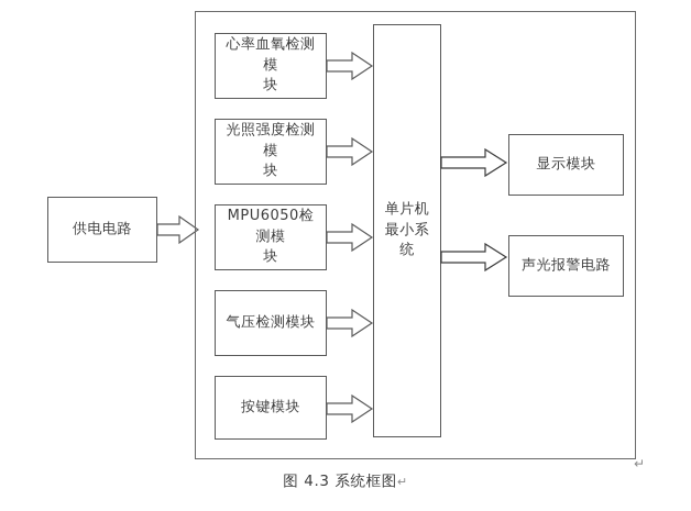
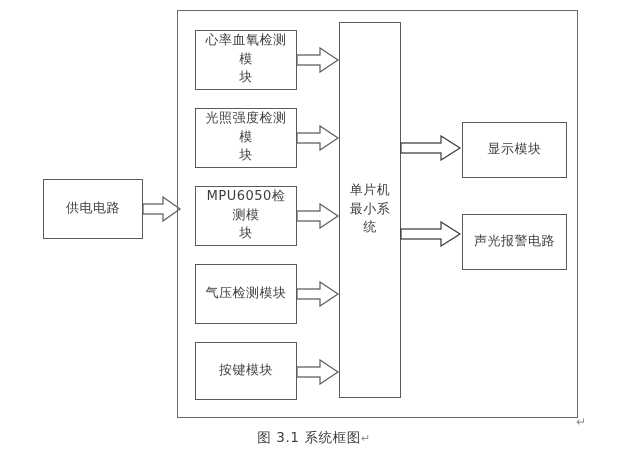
  供电电路
  心率血氧检测模
  块
  光照强度检测模
  块
  MPU6050检测模
  块
  气压检测模块
  按键模块
  单片机
  最小系统
  显示模块
  声光报警电路
  ↵
- 图 4.3 系统框图↵
+ 图 3.1 系统框图↵
